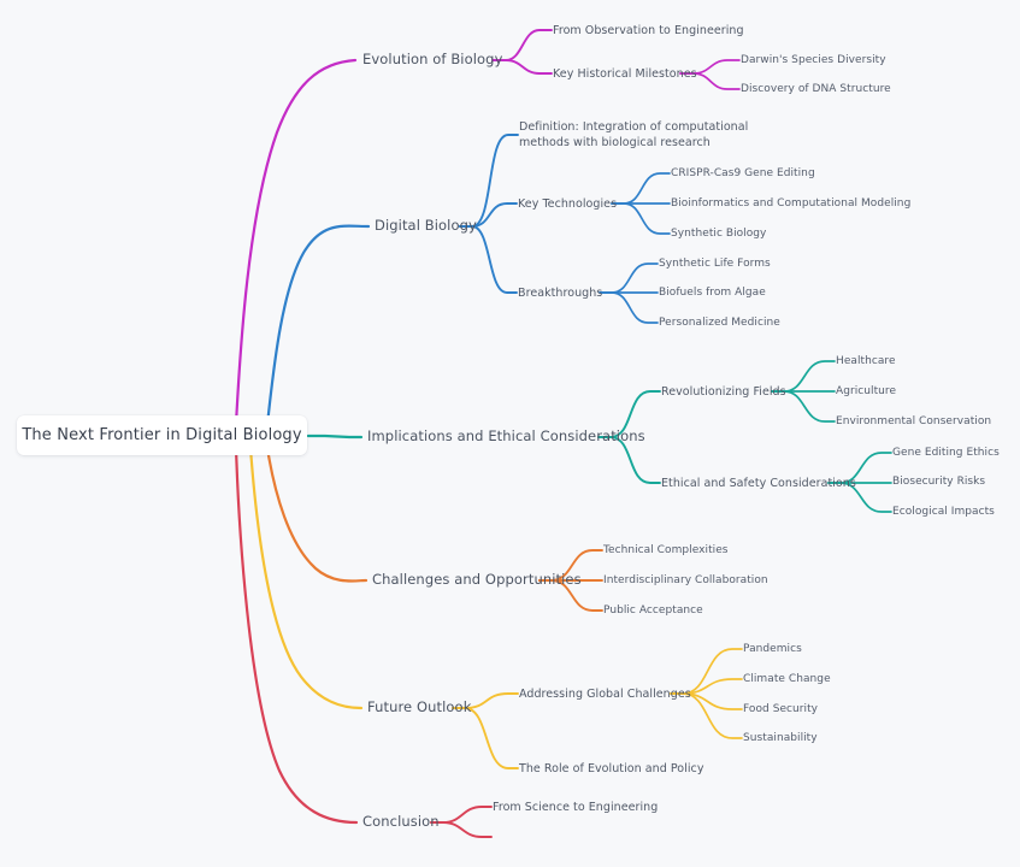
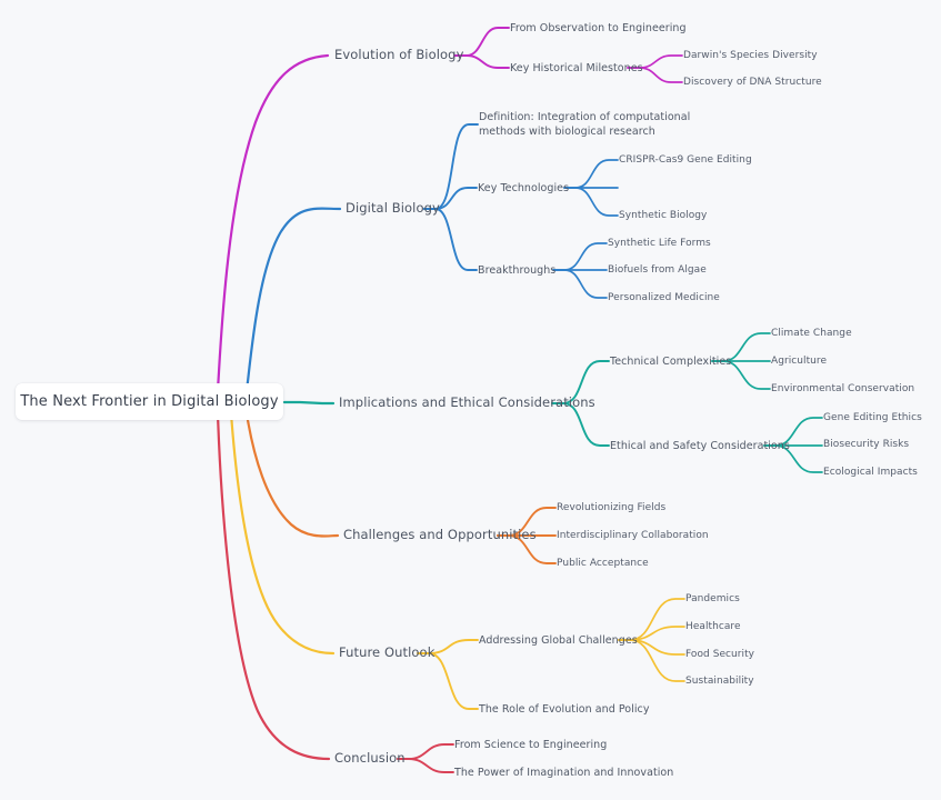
  The Next Frontier in Digital Biology
  Evolution of Biology
  From Observation to Engineering
  Key Historical Milestones
  Darwin's Species Diversity
  Discovery of DNA Structure
  Digital Biology
  Definition: Integration of computational methods with biological research
  Key Technologies
  Breakthroughs
  CRISPR-Cas9 Gene Editing
- Bioinformatics and Computational Modeling
  Synthetic Biology
  Synthetic Life Forms
  Biofuels from Algae
  Personalized Medicine
  Implications and Ethical Considerations
- Revolutionizing Fields
+ Technical Complexities
  Ethical and Safety Considerations
- Healthcare
+ Climate Change
  Agriculture
  Environmental Conservation
  Gene Editing Ethics
  Biosecurity Risks
  Ecological Impacts
  Challenges and Opportunities
- Technical Complexities
+ Revolutionizing Fields
  Interdisciplinary Collaboration
  Public Acceptance
  Future Outlook
  Addressing Global Challenges
  The Role of Evolution and Policy
  Pandemics
- Climate Change
+ Healthcare
  Food Security
  Sustainability
  Conclusion
  From Science to Engineering
+ The Power of Imagination and Innovation
